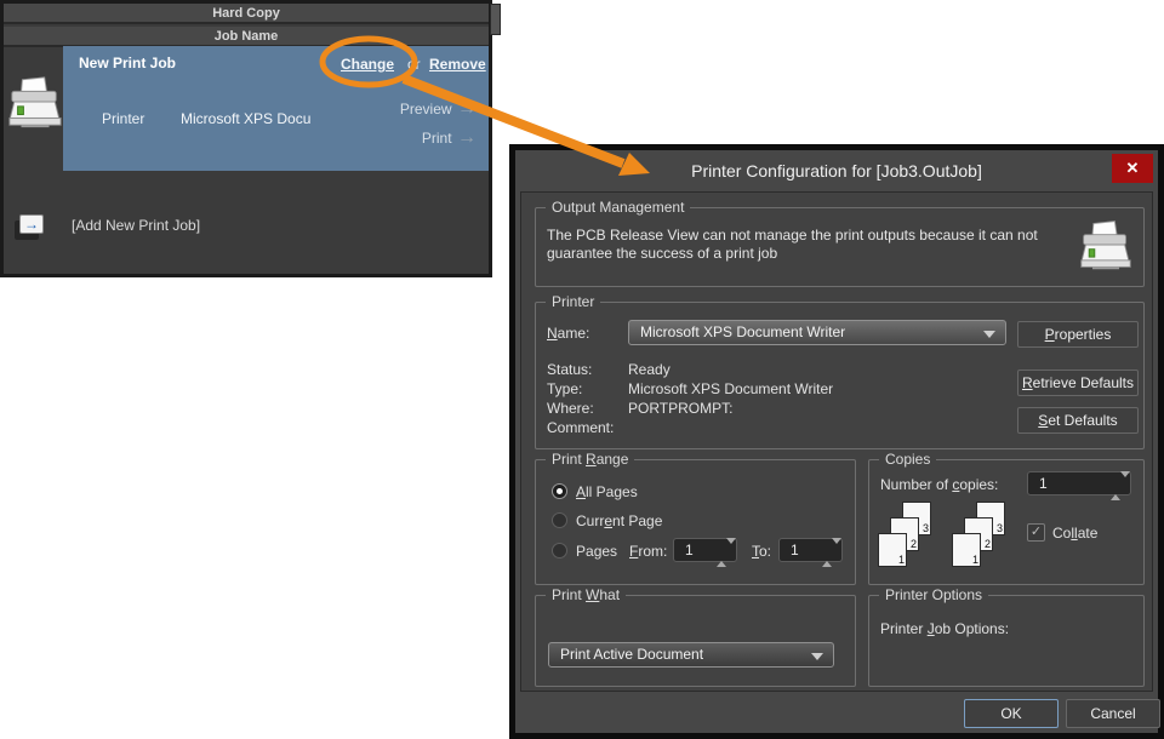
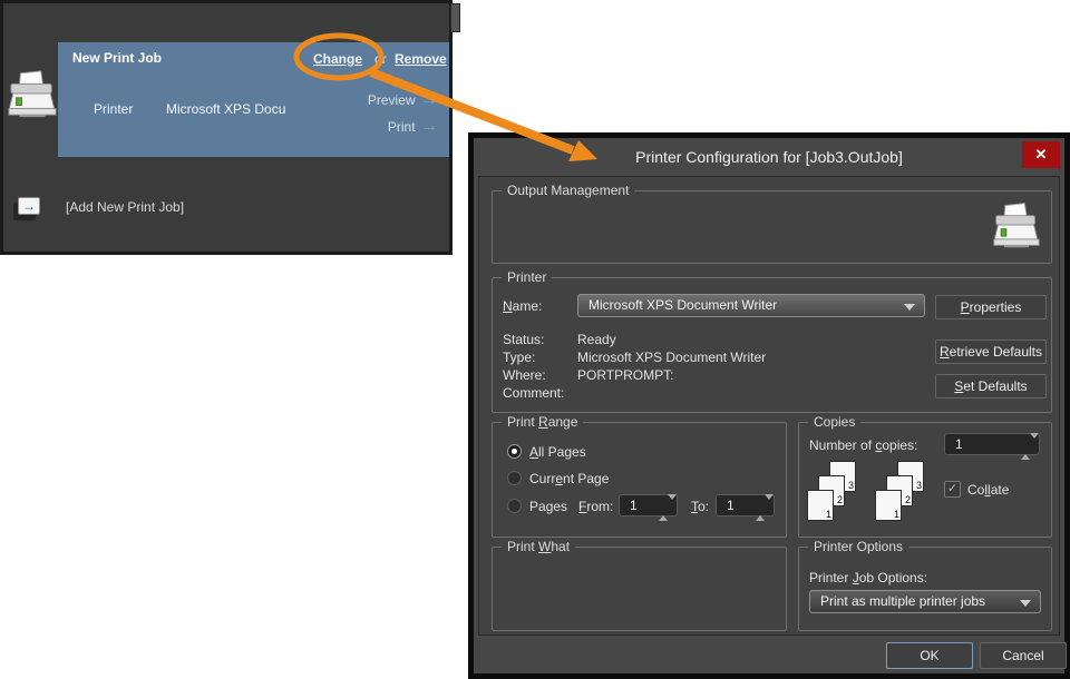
- Hard Copy
- Job Name
  New Print Job
  Change
  Remove
  Printer
  Microsoft XPS Docu
  Preview →
  Print →
  →
  [Add New Print Job]
  Printer Configuration for [Job3.OutJob]
  ✕
  Output Management
- The PCB Release View can not manage the print outputs because it can not
- guarantee the success of a print job
  Printer
  Name:
  Microsoft XPS Document Writer
  Properties
  Status:
  Ready
  Type:
  Microsoft XPS Document Writer
  Where:
  PORTPROMPT:
  Comment:
  Retrieve Defaults
  Set Defaults
  Print Range
  All Pages
  Current Page
  Pages
  From:
  1
  To:
  1
  Copies
  Number of copies:
  1
  3
  2
  1
  3
  2
  1
  ✓
  Collate
  Print What
- Print Active Document
  Printer Options
  Printer Job Options:
+ Print as multiple printer jobs
  OK
  Cancel
